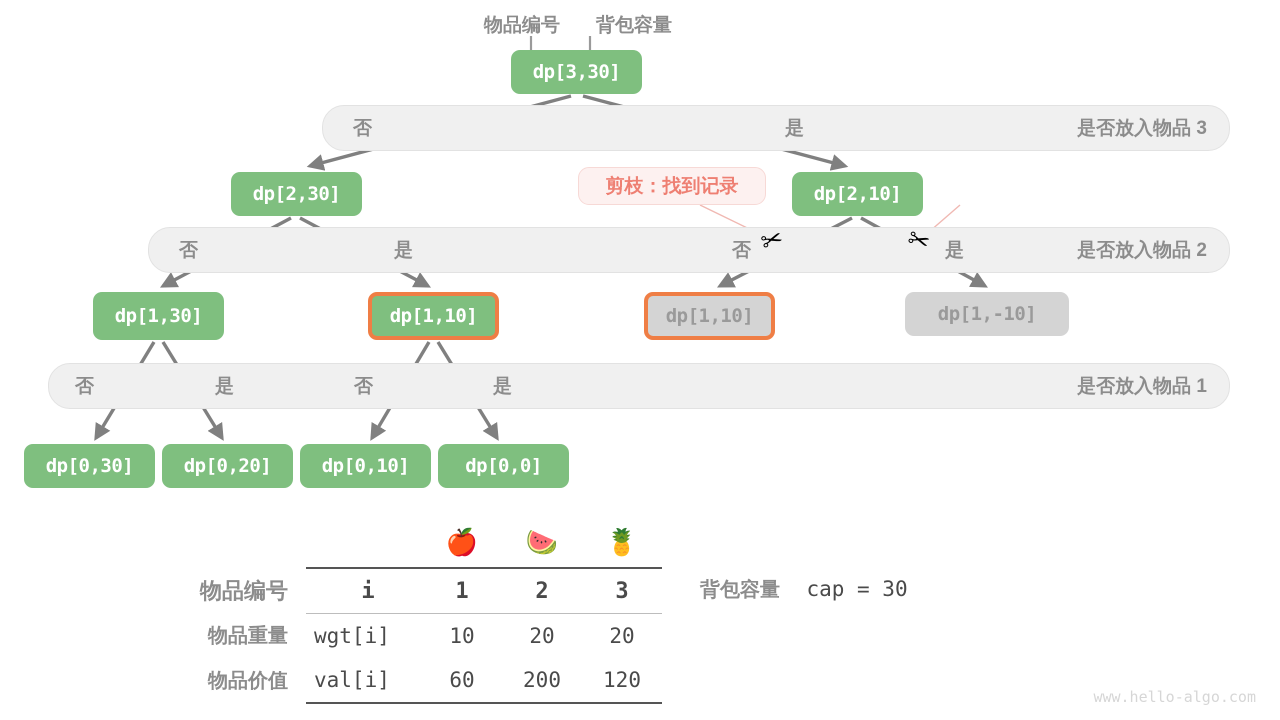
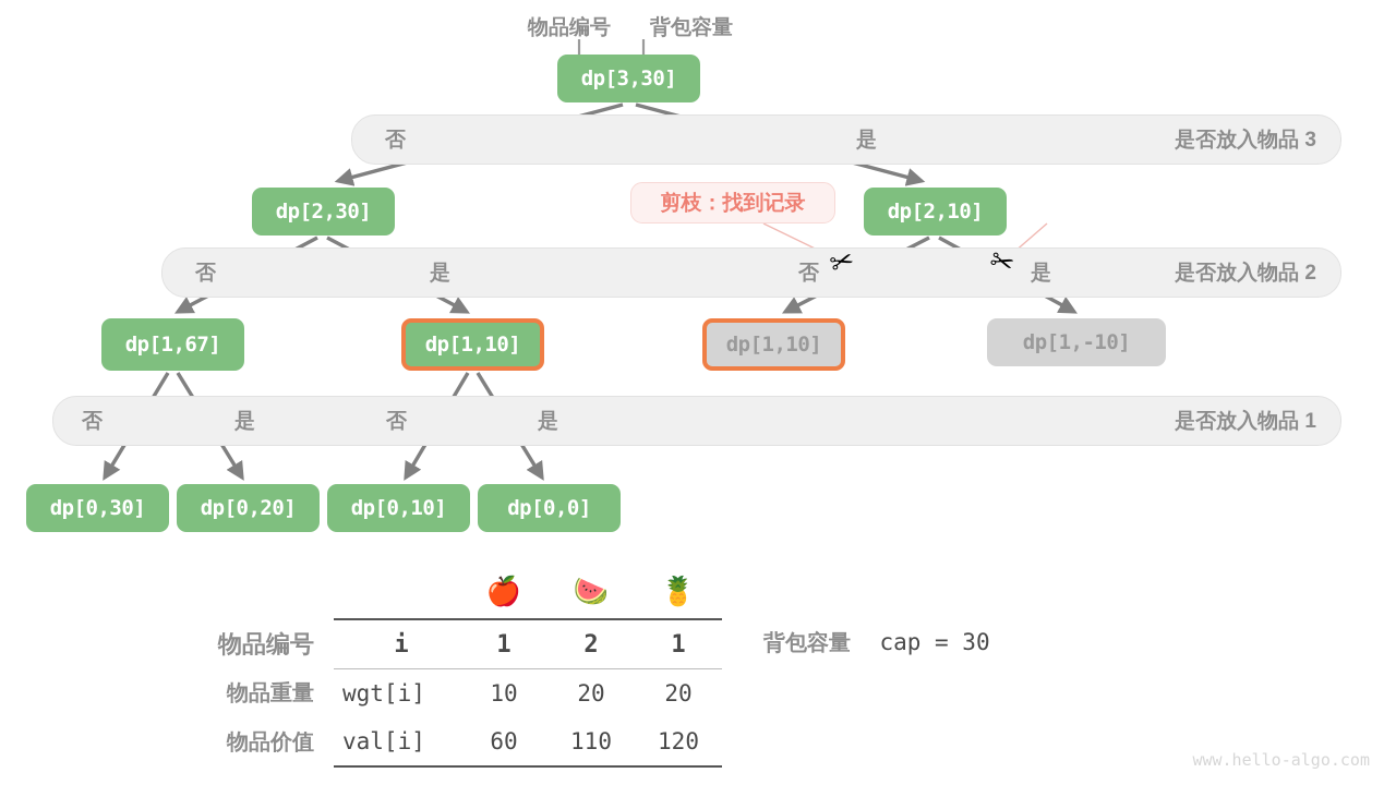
  物品编号
  背包容量
  否
  是
  是否放入物品 3
  否
  是
  否
  是
  是否放入物品 2
  否
  是
  否
  是
  是否放入物品 1
  dp[3,30]
  dp[2,30]
  dp[2,10]
- dp[1,30]
+ dp[1,67]
  dp[1,10]
  dp[1,10]
  dp[1,-10]
  dp[0,30]
  dp[0,20]
  dp[0,10]
  dp[0,0]
  剪枝：找到记录
  		🍎	🍉	🍍
- 物品编号	i	1	2	3
+ 物品编号	i	1	2	1
  物品重量	wgt[i]	10	20	20
- 物品价值	val[i]	60	200	120
+ 物品价值	val[i]	60	110	120
  背包容量 cap = 30
  www.hello-algo.com
